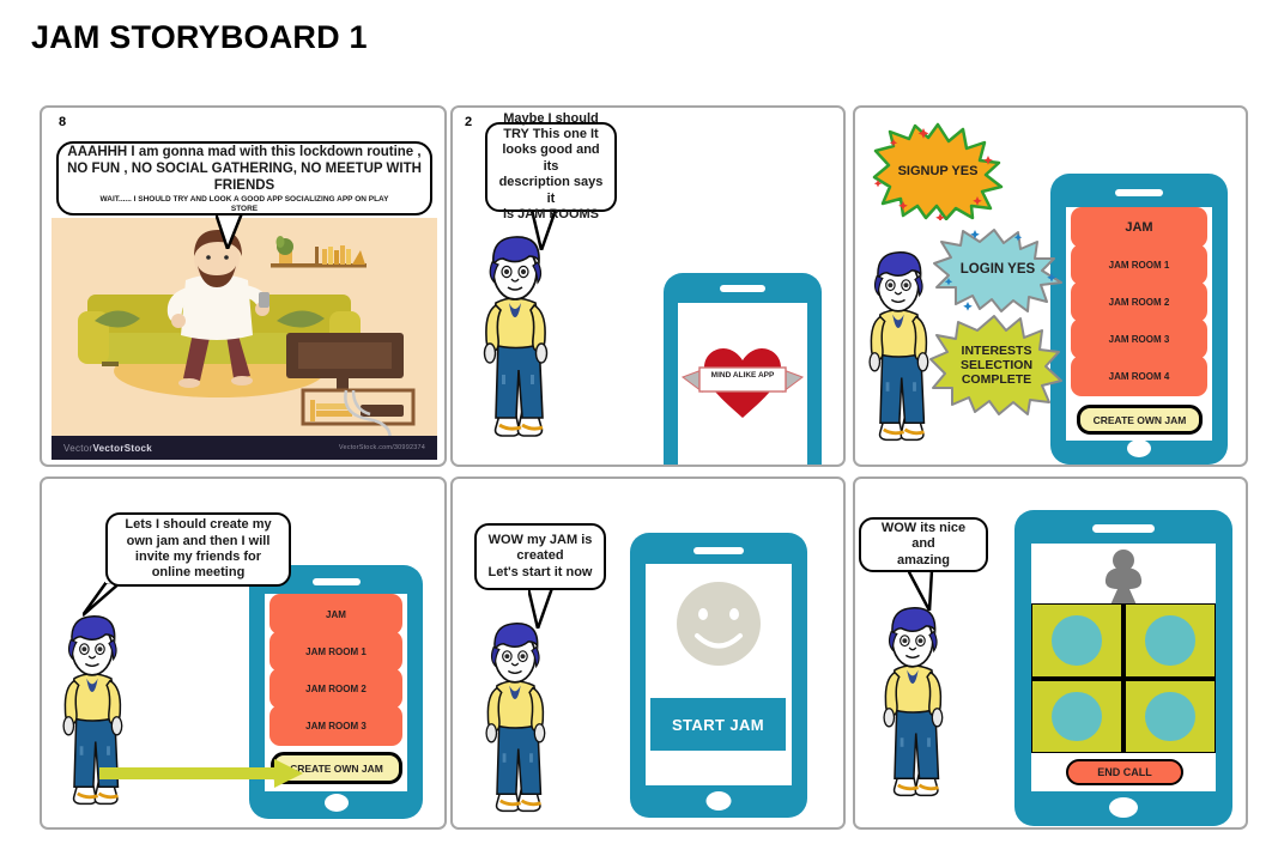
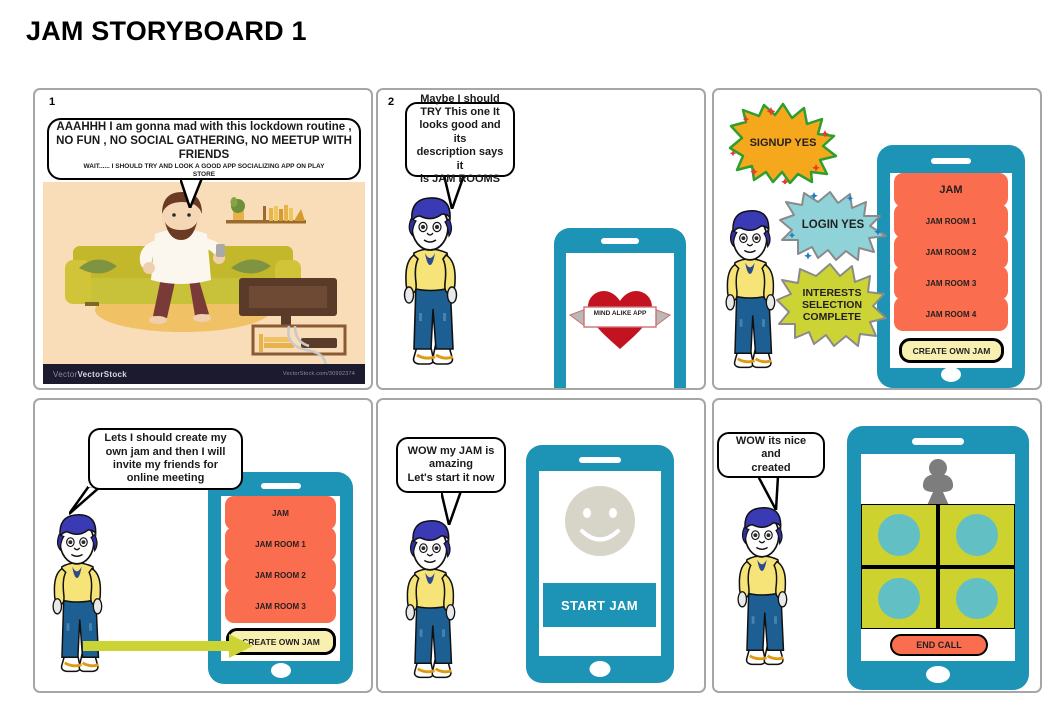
  JAM STORYBOARD 1
- 8
+ 1
  AAAHHH I am gonna mad with this lockdown routine ,
  NO FUN , NO SOCIAL GATHERING, NO MEETUP WITH
  FRIENDS
  VectorVectorStock
  2
  Maybe I should
  TRY This one It
  looks good and its
  description says it
  is JAM ROOMS
  SIGNUP YES
  LOGIN YES
  INTERESTS SELECTION COMPLETE
  JAM
  JAM ROOM 1
  JAM ROOM 2
  JAM ROOM 3
  JAM ROOM 4
  CREATE OWN JAM
  Lets I should create my
  own jam and then I will
  invite my friends for
  online meeting
  JAM
  JAM ROOM 1
  JAM ROOM 2
  JAM ROOM 3
  CREATE OWN JAM
  WOW my JAM is
- created
+ amazing
  Let's start it now
  START JAM
  WOW its nice and
- amazing
+ created
  END CALL
